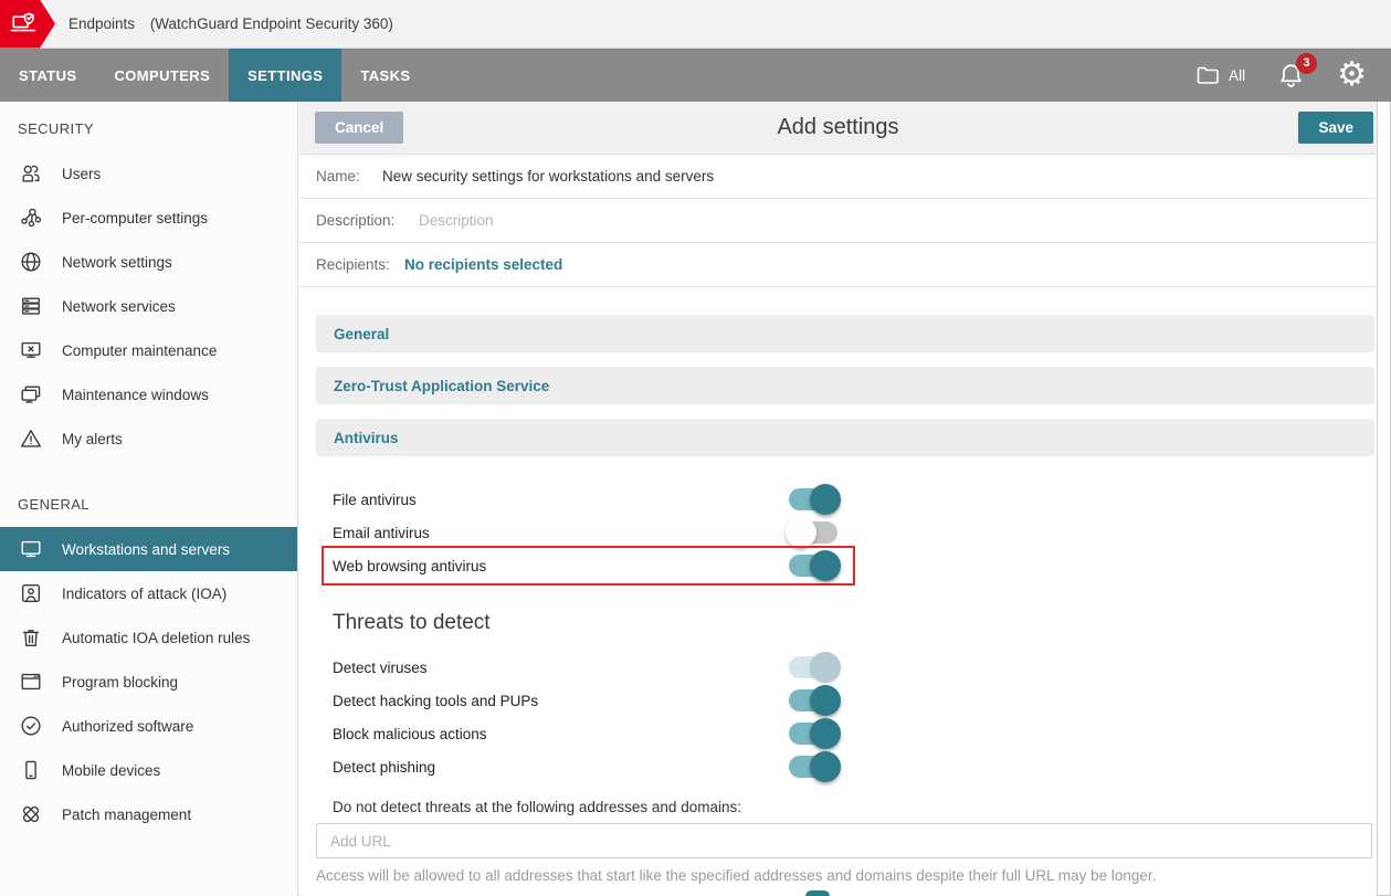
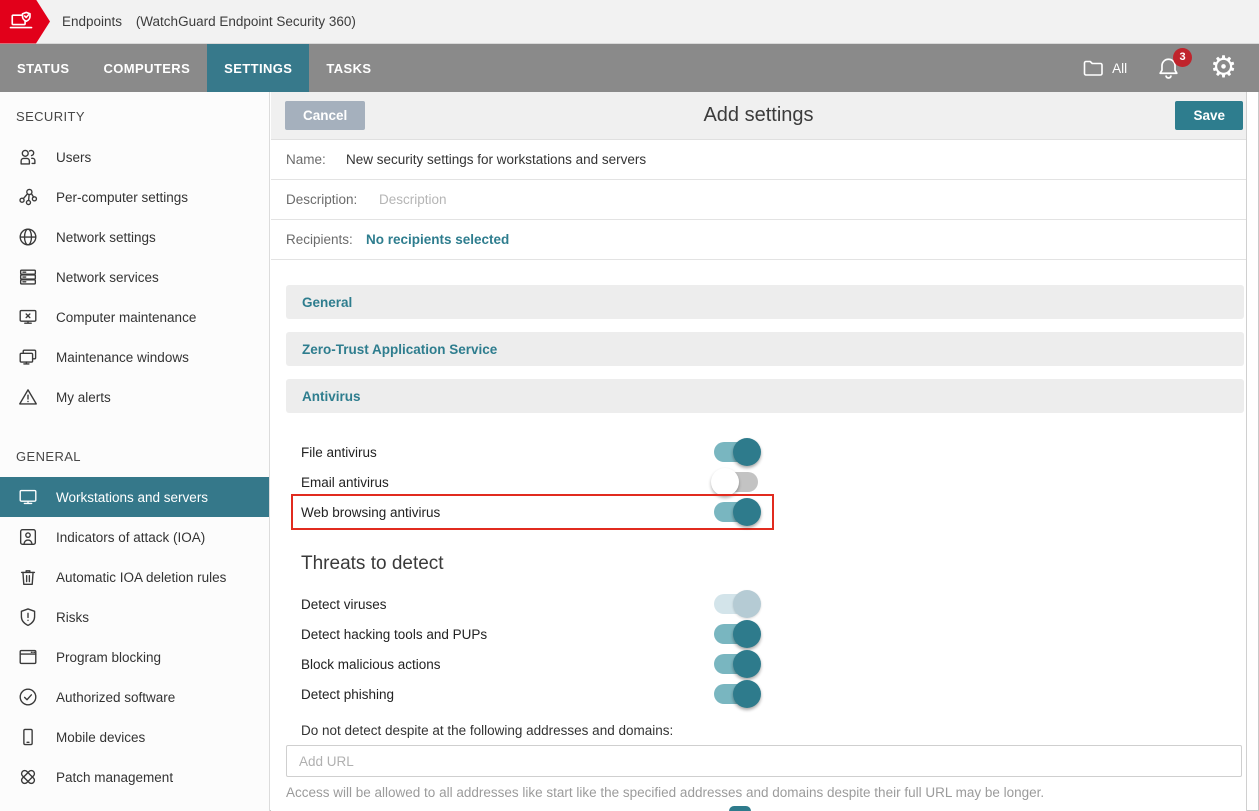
  Endpoints (WatchGuard Endpoint Security 360)
  STATUS
  COMPUTERS
  SETTINGS
  TASKS
  All
  3
  ⚙
  SECURITY
  Users
  Per-computer settings
  Network settings
  Network services
  Computer maintenance
  Maintenance windows
  My alerts
  GENERAL
  Workstations and servers
  Indicators of attack (IOA)
  Automatic IOA deletion rules
+ Risks
  Program blocking
  Authorized software
  Mobile devices
  Patch management
  Add settings
  Cancel
  Save
  Name:
  New security settings for workstations and servers
  Description:
  Description
  Recipients:
  No recipients selected
  General
  Zero-Trust Application Service
  Antivirus
  File antivirus
  Email antivirus
  Web browsing antivirus
  Threats to detect
  Detect viruses
  Detect hacking tools and PUPs
  Block malicious actions
  Detect phishing
- Do not detect threats at the following addresses and domains:
+ Do not detect despite at the following addresses and domains:
  Add URL
- Access will be allowed to all addresses that start like the specified addresses and domains despite their full URL may be longer.
+ Access will be allowed to all addresses like start like the specified addresses and domains despite their full URL may be longer.
